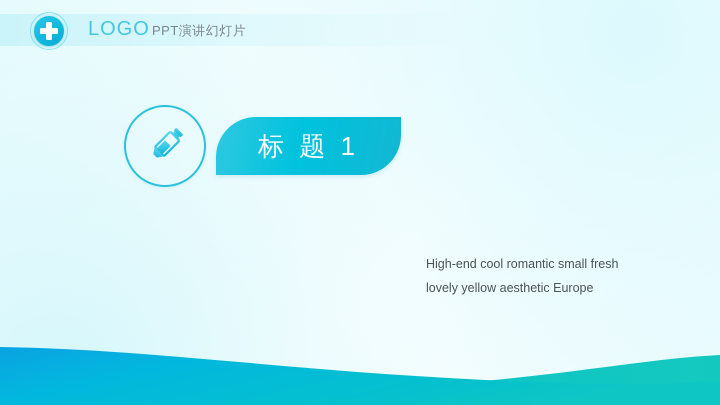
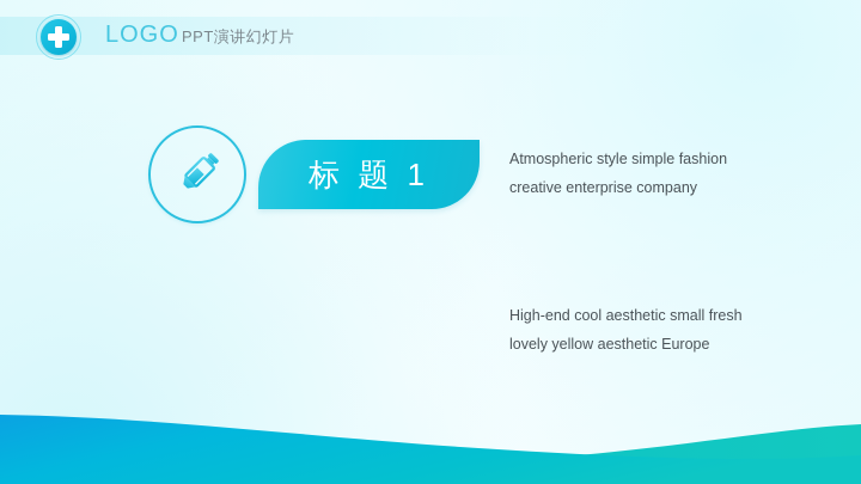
  LOGO
  PPT演讲幻灯片
  标 题 1
+ Atmospheric style simple fashion creative enterprise company
- High-end cool romantic small fresh lovely yellow aesthetic Europe
+ High-end cool aesthetic small fresh lovely yellow aesthetic Europe
